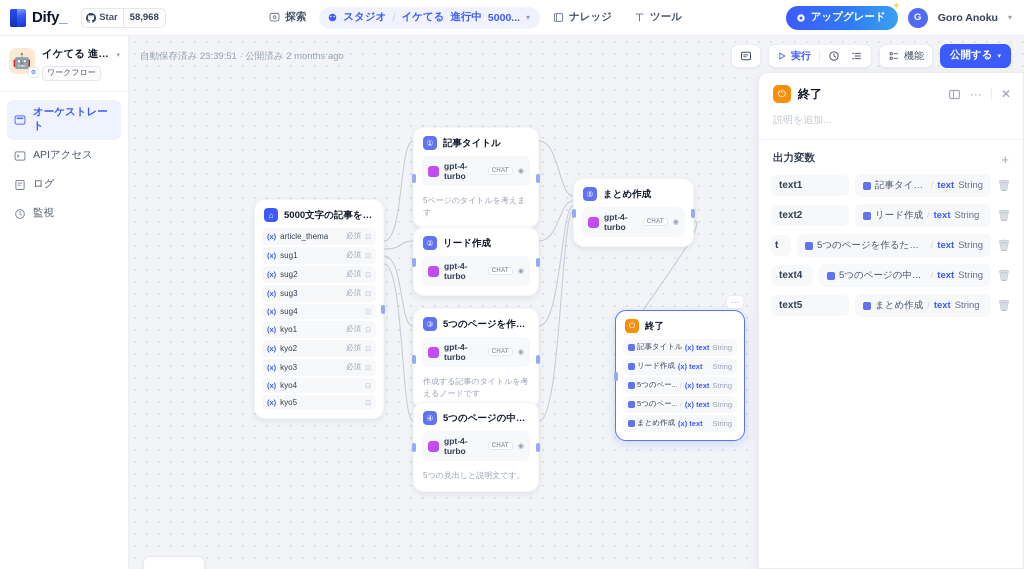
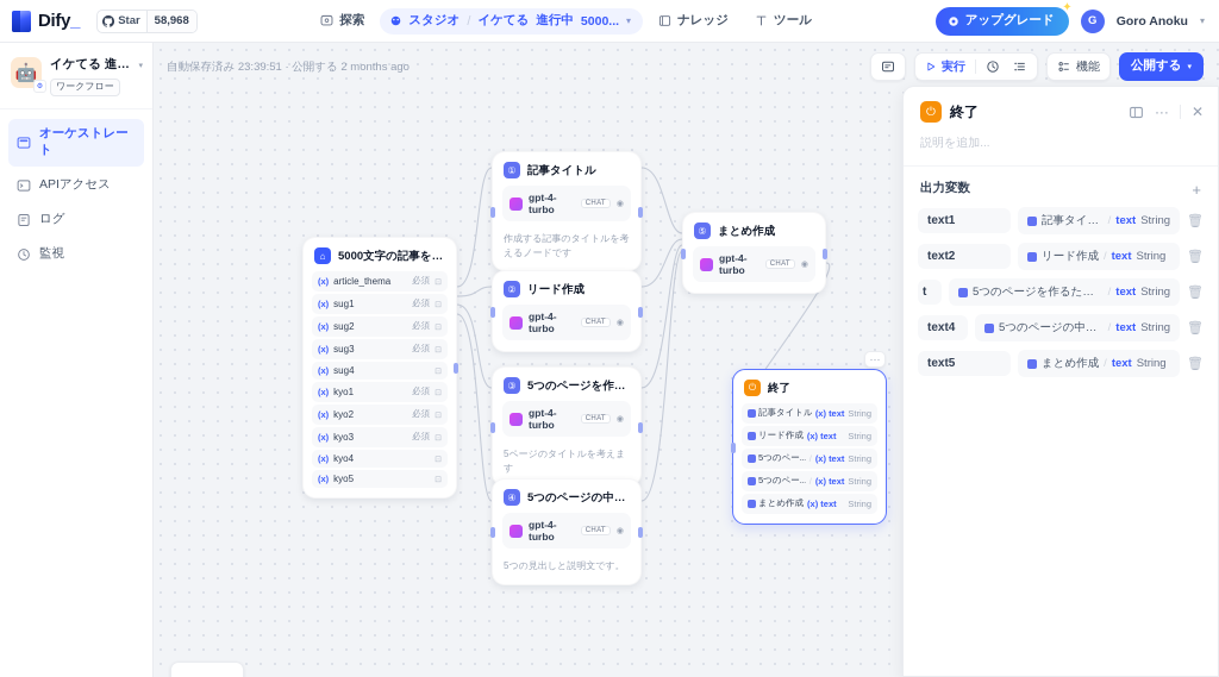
  Dify_
  Star
  58,968
  探索
  スタジオ
  /
  イケてる
  進行中
  5000...
  ▾
  ナレッジ
  ツール
  ✦
  アップグレード
  G
  Goro Anoku
  ▾
  🤖
  イケてる 進行..
  ワークフロー
  オーケストレート
  APIアクセス
  ログ
  監視
- 自動保存済み 23:39:51 · 公開済み 2 months ago
+ 自動保存済み 23:39:51 · 公開する 2 months ago
  実行
  機能
  公開する
  ⌂
  5000文字の記事を作
  (x)
  article_thema
  必須
  (x)
  sug1
  必須
  (x)
  sug2
  必須
  (x)
  sug3
  必須
  (x)
  sug4
  (x)
  kyo1
  必須
  (x)
  kyo2
  必須
  (x)
  kyo3
  必須
  (x)
  kyo4
  (x)
  kyo5
  ①
  記事タイトル
  gpt-4-turbo
- 5ページのタイトルを考えます
+ 作成する記事のタイトルを考えるノードです
  ②
  リード作成
  gpt-4-turbo
  ③
  gpt-4-turbo
- 作成する記事のタイトルを考えるノードです
+ 5ページのタイトルを考えます
  ④
  gpt-4-turbo
  5つの見出しと説明文です。
  ⑤
  まとめ作成
  gpt-4-turbo
  ···
  ⏻
  終了
  記事タイトル
  (x) text
  String
  リード作成
  (x) text
  String
  5つのペー..
  /
  (x) text
  String
  5つのペー..
  /
  (x) text
  String
  まとめ作成
  (x) text
  String
  ⏻
  終了
  ···
  ✕
  説明を追加...
  出力変数
  +
  text1
  記事タイト
  /
  text
  String
  🗑
  text2
  リード作成
  /
  text
  String
  🗑
  t
  /
  text
  String
  🗑
  text4
  /
  text
  String
  🗑
  text5
  まとめ作成
  /
  text
  String
  🗑
